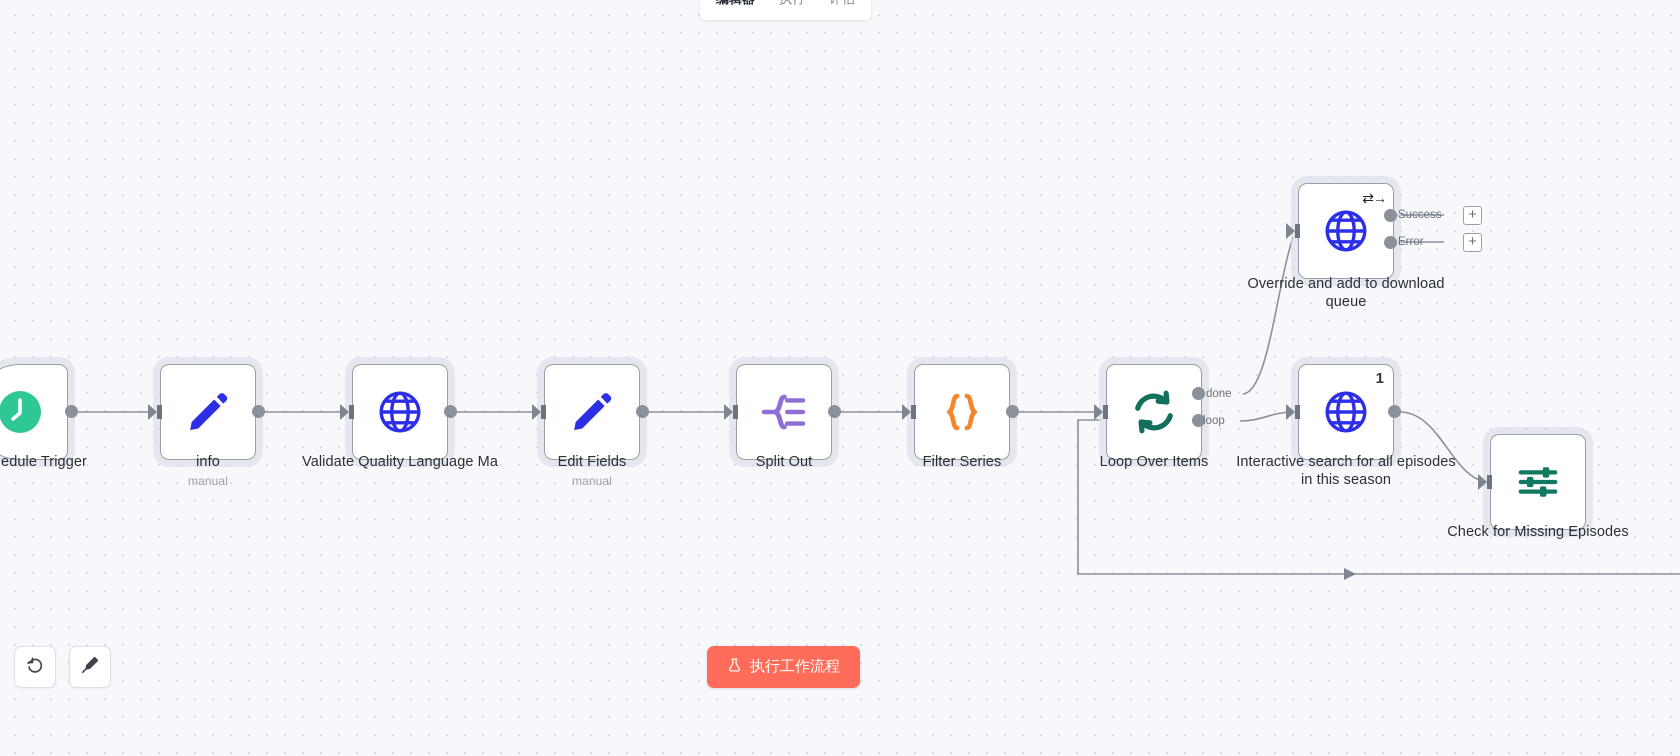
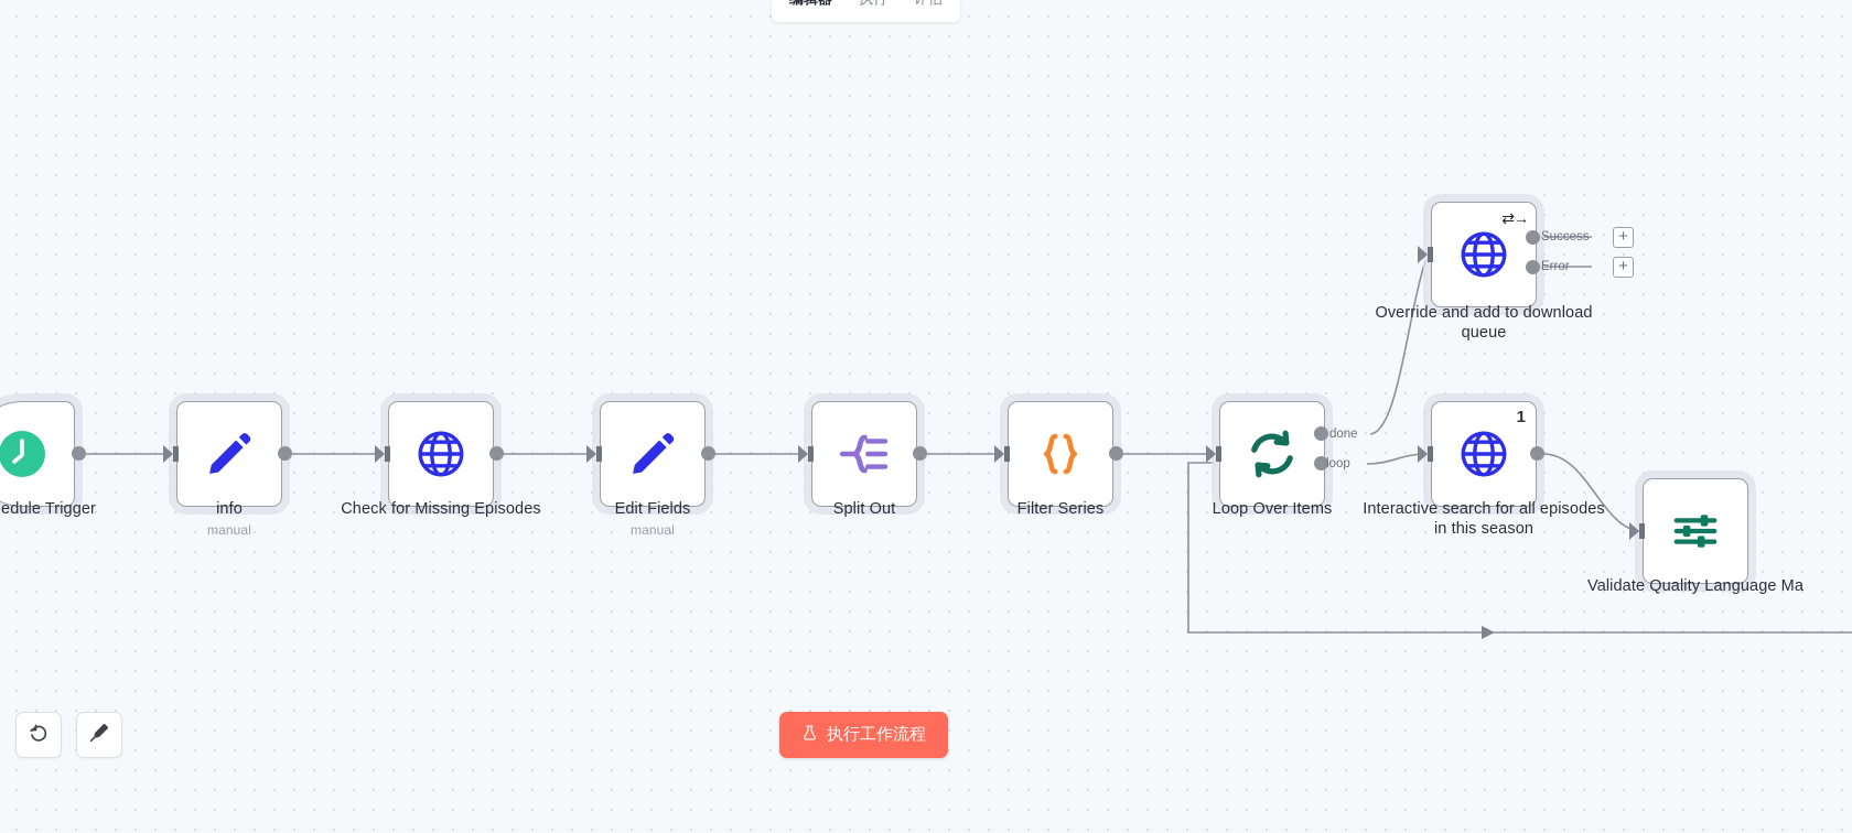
  edule Trigger
  info
  manual
- Validate Quality Language Ma
+ Check for Missing Episodes
  Edit Fields
  manual
  Split Out
  Filter Series
  Loop Over Items
  done
  loop
  ⇄→
  Override and add to download queue
  Success
  Error
  +
  +
  1
  Interactive search for all episodes in this season
- Check for Missing Episodes
+ Validate Quality Language Ma
  执行工作流程
